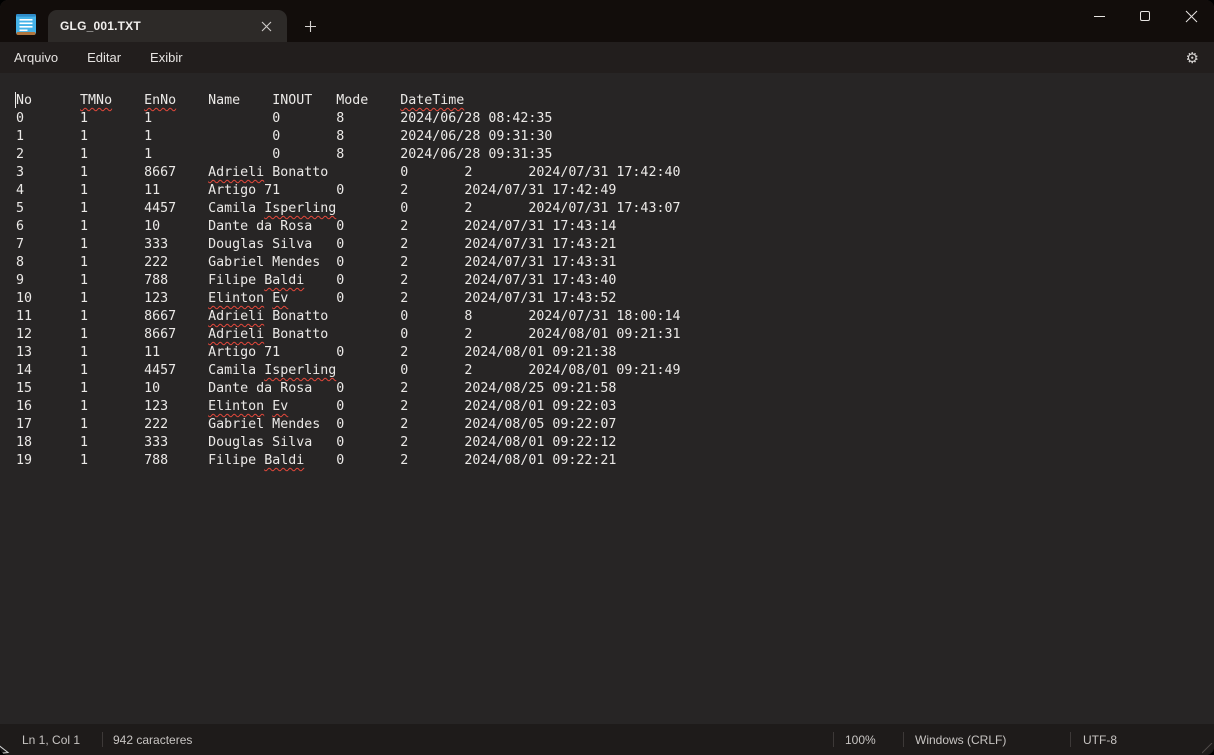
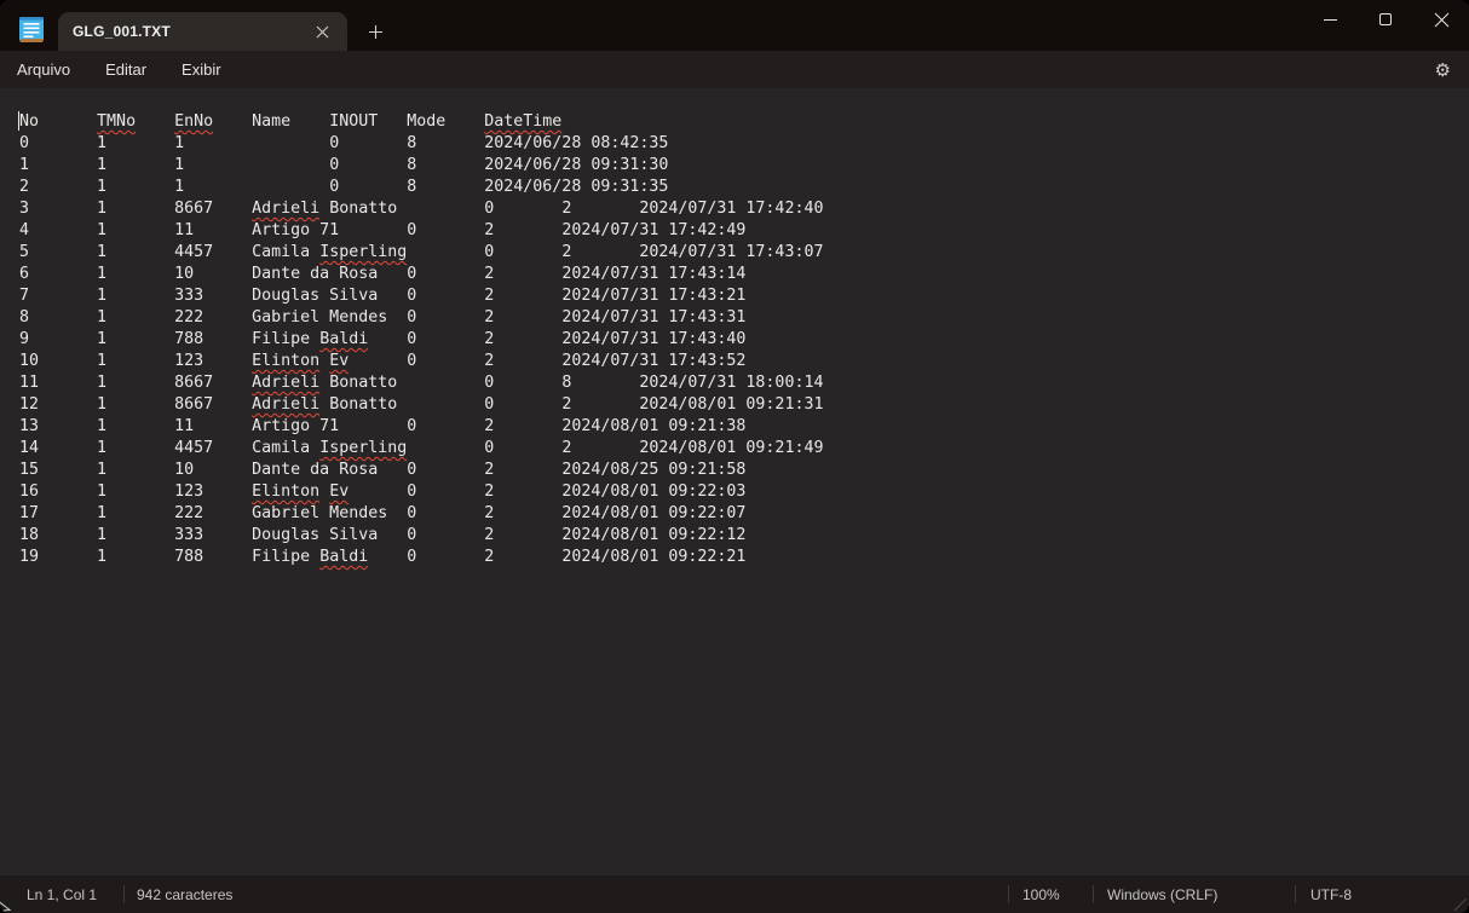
  GLG_001.TXT
  Arquivo
  Editar
  Exibir
  ⚙
  No TMNo EnNo Name INOUT Mode DateTime
  0 1 1 0 8 2024/06/28 08:42:35
  1 1 1 0 8 2024/06/28 09:31:30
  2 1 1 0 8 2024/06/28 09:31:35
  3 1 8667 Adrieli Bonatto 0 2 2024/07/31 17:42:40
  4 1 11 Artigo 71 0 2 2024/07/31 17:42:49
  5 1 4457 Camila Isperling 0 2 2024/07/31 17:43:07
  6 1 10 Dante da Rosa 0 2 2024/07/31 17:43:14
  7 1 333 Douglas Silva 0 2 2024/07/31 17:43:21
  8 1 222 Gabriel Mendes 0 2 2024/07/31 17:43:31
  9 1 788 Filipe Baldi 0 2 2024/07/31 17:43:40
  10 1 123 Elinton Ev 0 2 2024/07/31 17:43:52
  11 1 8667 Adrieli Bonatto 0 8 2024/07/31 18:00:14
  12 1 8667 Adrieli Bonatto 0 2 2024/08/01 09:21:31
  13 1 11 Artigo 71 0 2 2024/08/01 09:21:38
  14 1 4457 Camila Isperling 0 2 2024/08/01 09:21:49
  15 1 10 Dante da Rosa 0 2 2024/08/25 09:21:58
  16 1 123 Elinton Ev 0 2 2024/08/01 09:22:03
- 17 1 222 Gabriel Mendes 0 2 2024/08/05 09:22:07
+ 17 1 222 Gabriel Mendes 0 2 2024/08/01 09:22:07
  18 1 333 Douglas Silva 0 2 2024/08/01 09:22:12
  19 1 788 Filipe Baldi 0 2 2024/08/01 09:22:21
  Ln 1, Col 1
  942 caracteres
  100%
  Windows (CRLF)
  UTF-8
